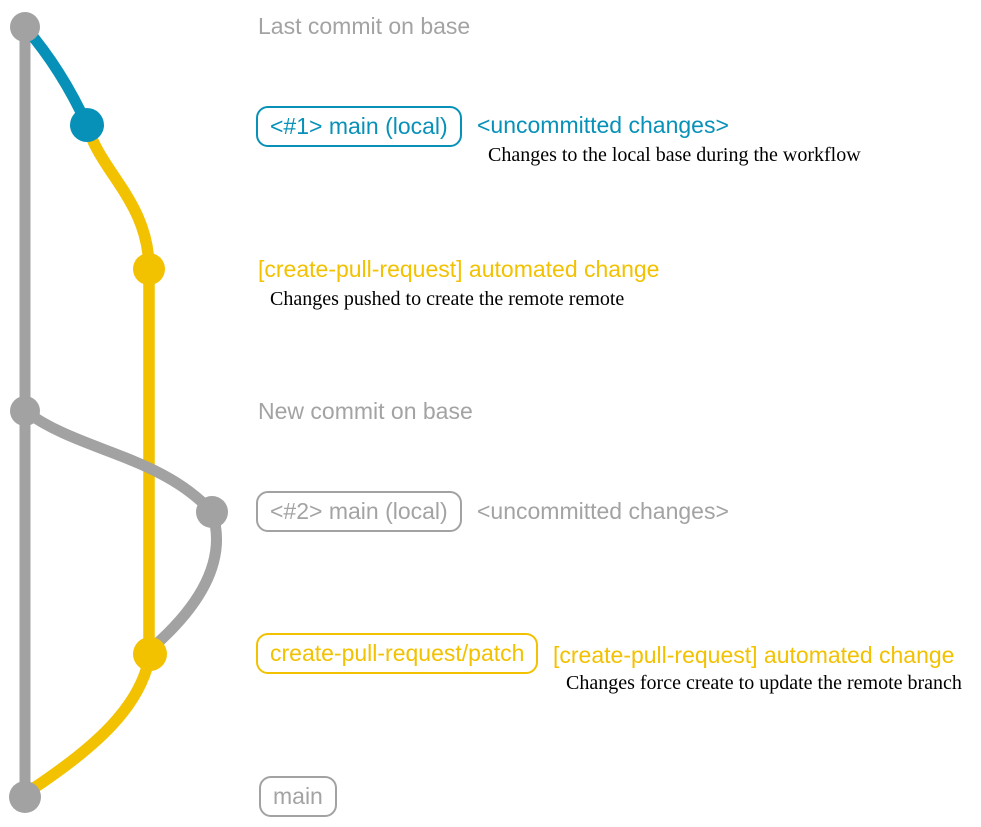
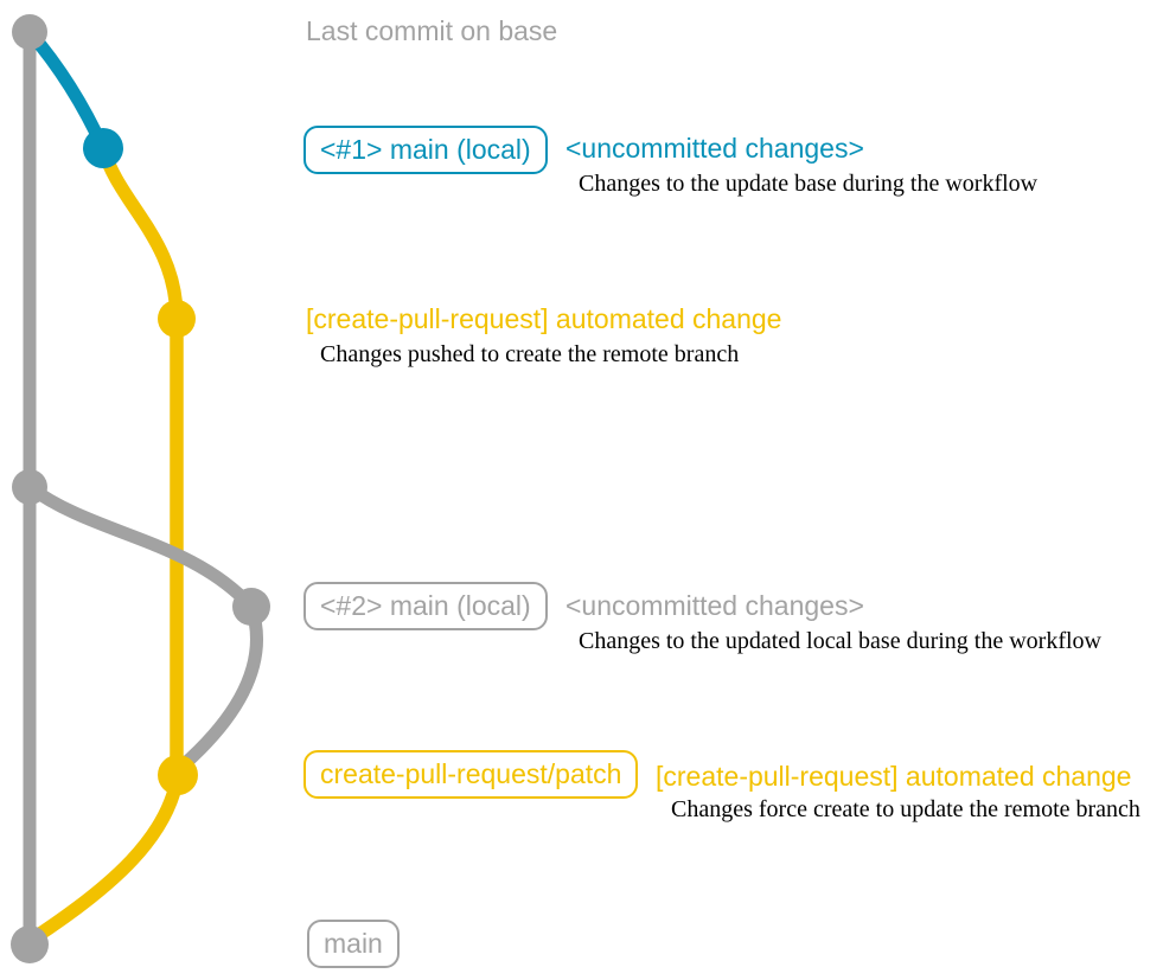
  Last commit on base
  <#1> main (local)
  <uncommitted changes>
- Changes to the local base during the workflow
+ Changes to the update base during the workflow
  [create-pull-request] automated change
- Changes pushed to create the remote remote
+ Changes pushed to create the remote branch
- New commit on base
  <#2> main (local)
  <uncommitted changes>
+ Changes to the updated local base during the workflow
  create-pull-request/patch
  [create-pull-request] automated change
  Changes force create to update the remote branch
  main
